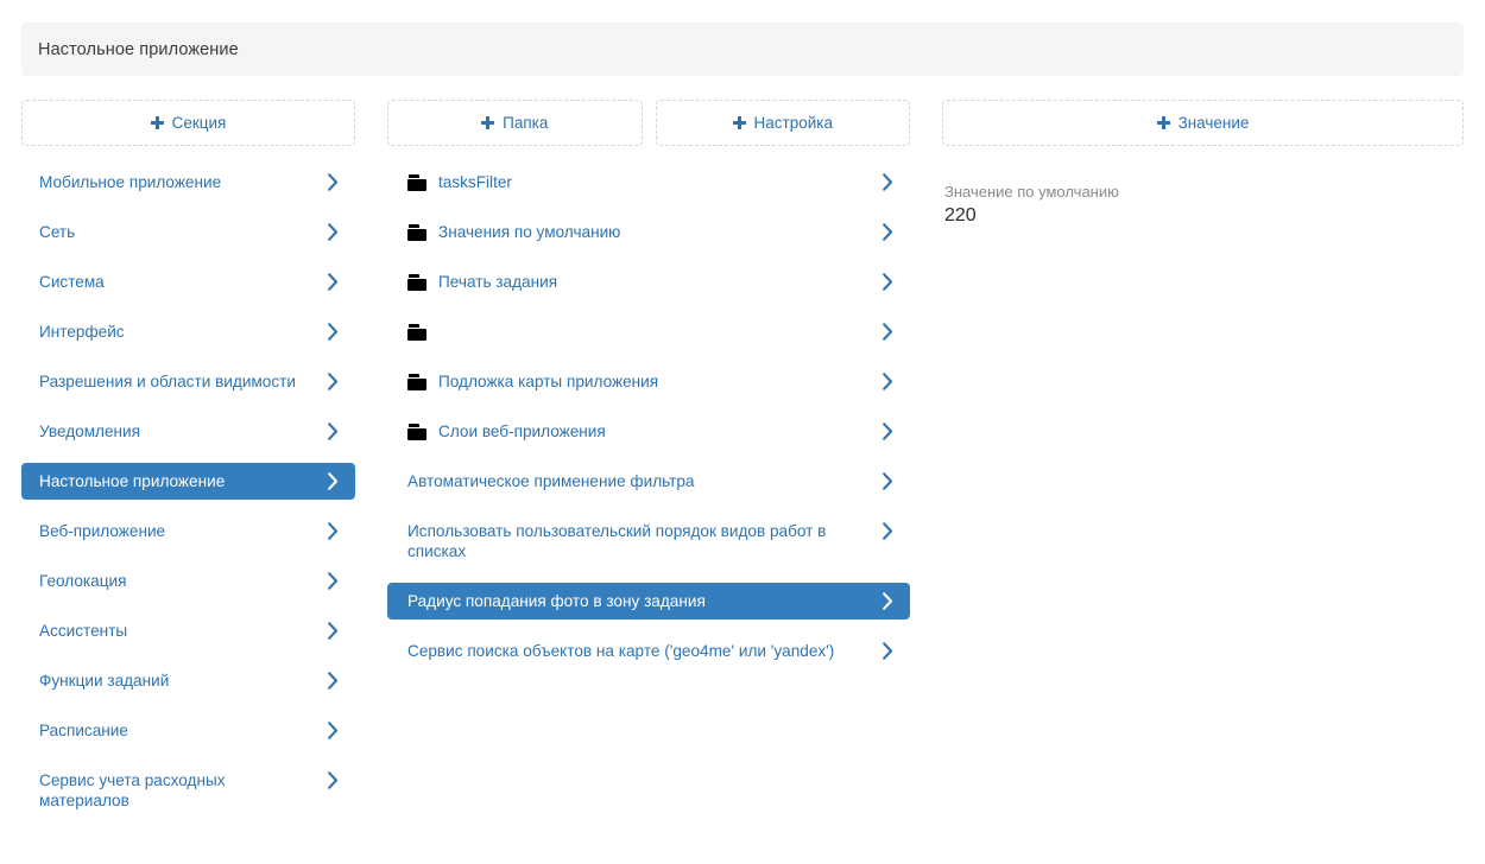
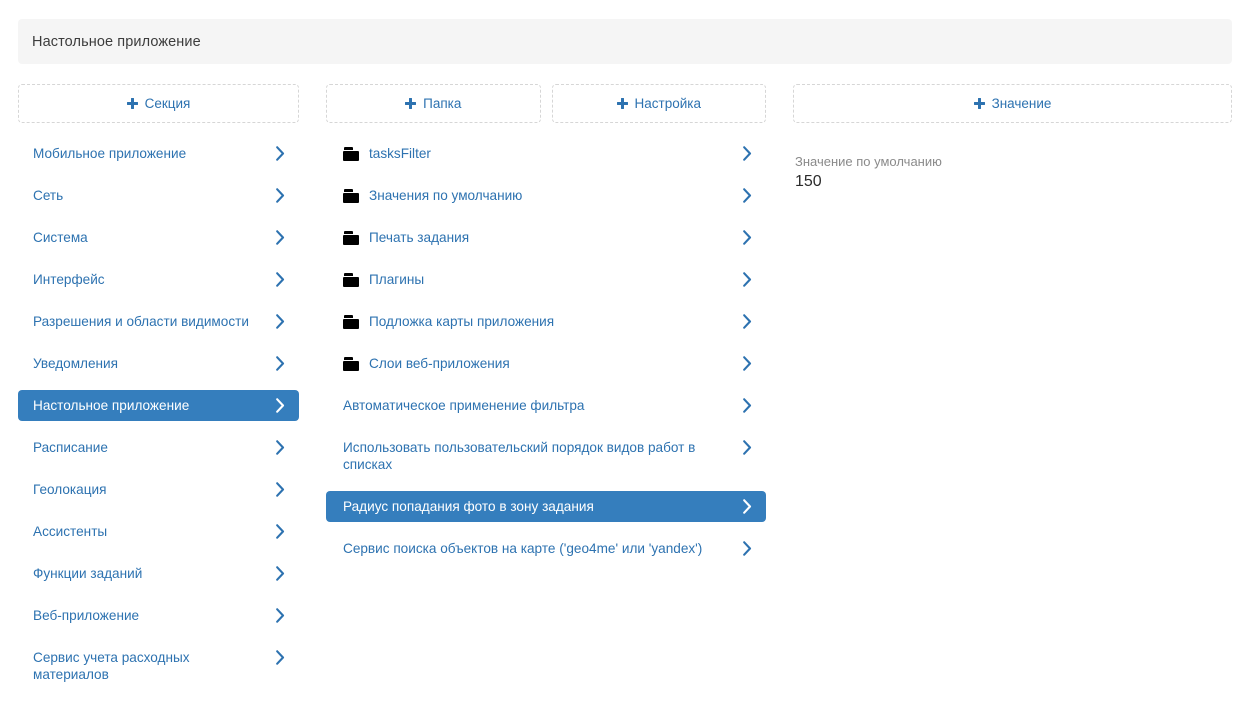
  Настольное приложение
  Секция
  Мобильное приложение
  Сеть
  Система
  Интерфейс
  Разрешения и области видимости
  Уведомления
  Настольное приложение
- Веб-приложение
+ Расписание
  Геолокация
  Ассистенты
  Функции заданий
- Расписание
+ Веб-приложение
  Сервис учета расходных материалов
  Папка
  Настройка
  tasksFilter
  Значения по умолчанию
  Печать задания
+ Плагины
  Подложка карты приложения
  Слои веб-приложения
  Автоматическое применение фильтра
  Использовать пользовательский порядок видов работ в списках
  Радиус попадания фото в зону задания
  Сервис поиска объектов на карте ('geo4me' или 'yandex')
  Значение
  Значение по умолчанию
- 220
+ 150
